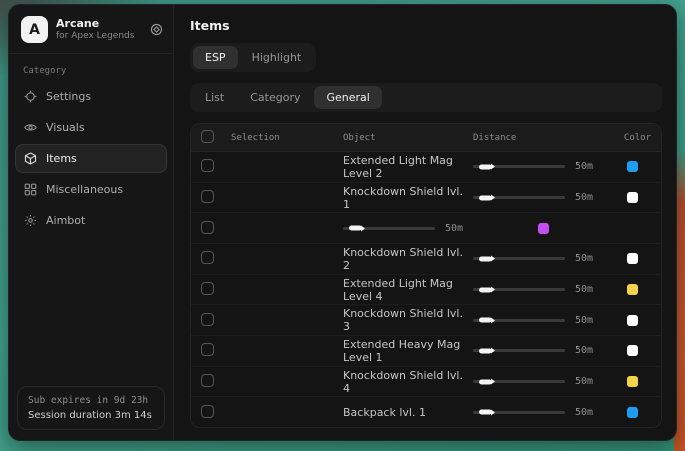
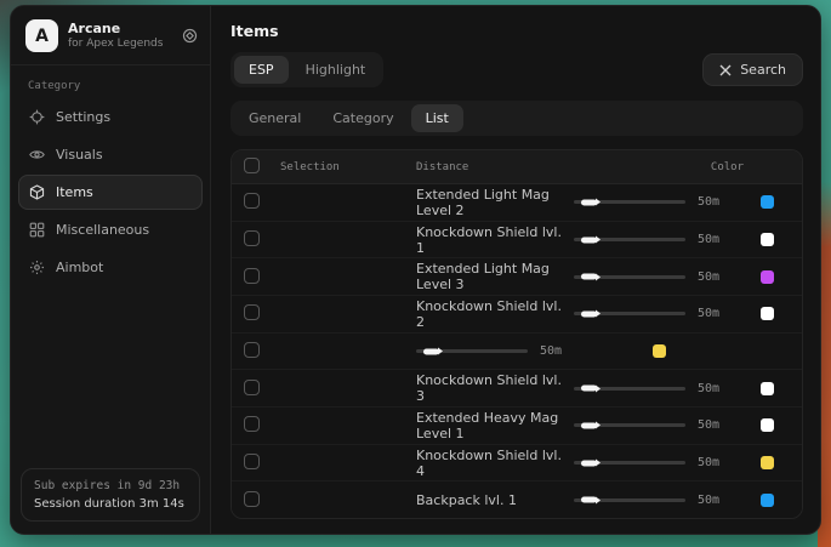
  A
  Arcane
  for Apex Legends
  Category
  Settings
  Visuals
  Items
  Miscellaneous
  Aimbot
  Sub expires in 9d 23h
  Session duration 3m 14s
  Items
  ESP
  Highlight
+ Search
- List
+ General
  Category
- General
+ List
  Selection
- Object
  Distance
  Color
  Extended Light Mag Level 2
  50m
  Knockdown Shield lvl. 1
  50m
+ Extended Light Mag Level 3
  50m
  Knockdown Shield lvl. 2
  50m
- Extended Light Mag Level 4
  50m
  Knockdown Shield lvl. 3
  50m
  Extended Heavy Mag Level 1
  50m
  Knockdown Shield lvl. 4
  50m
  Backpack lvl. 1
  50m
